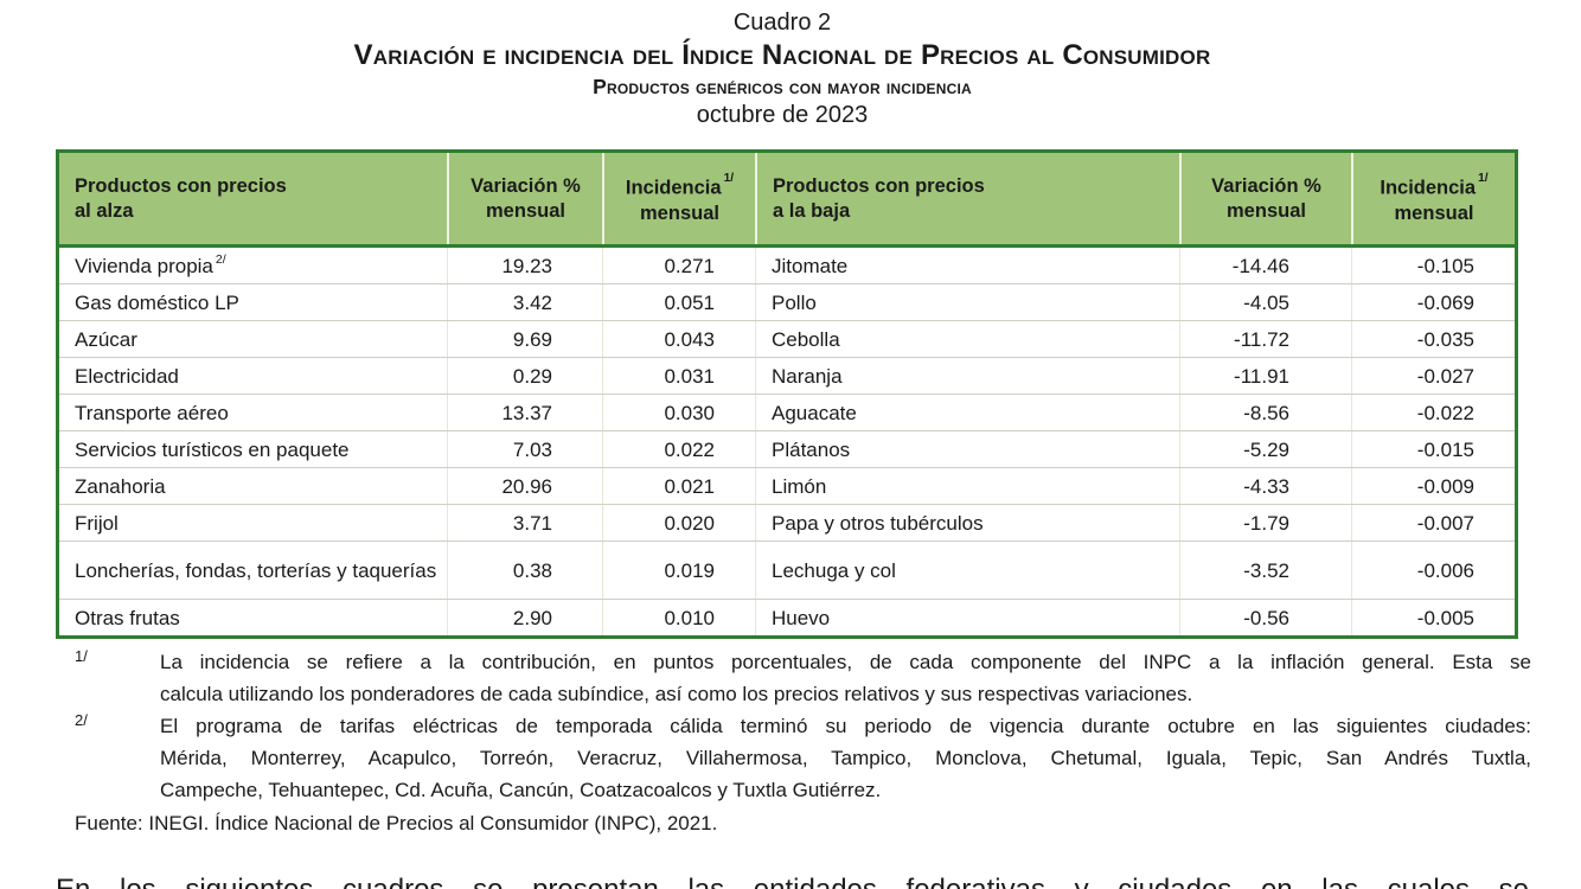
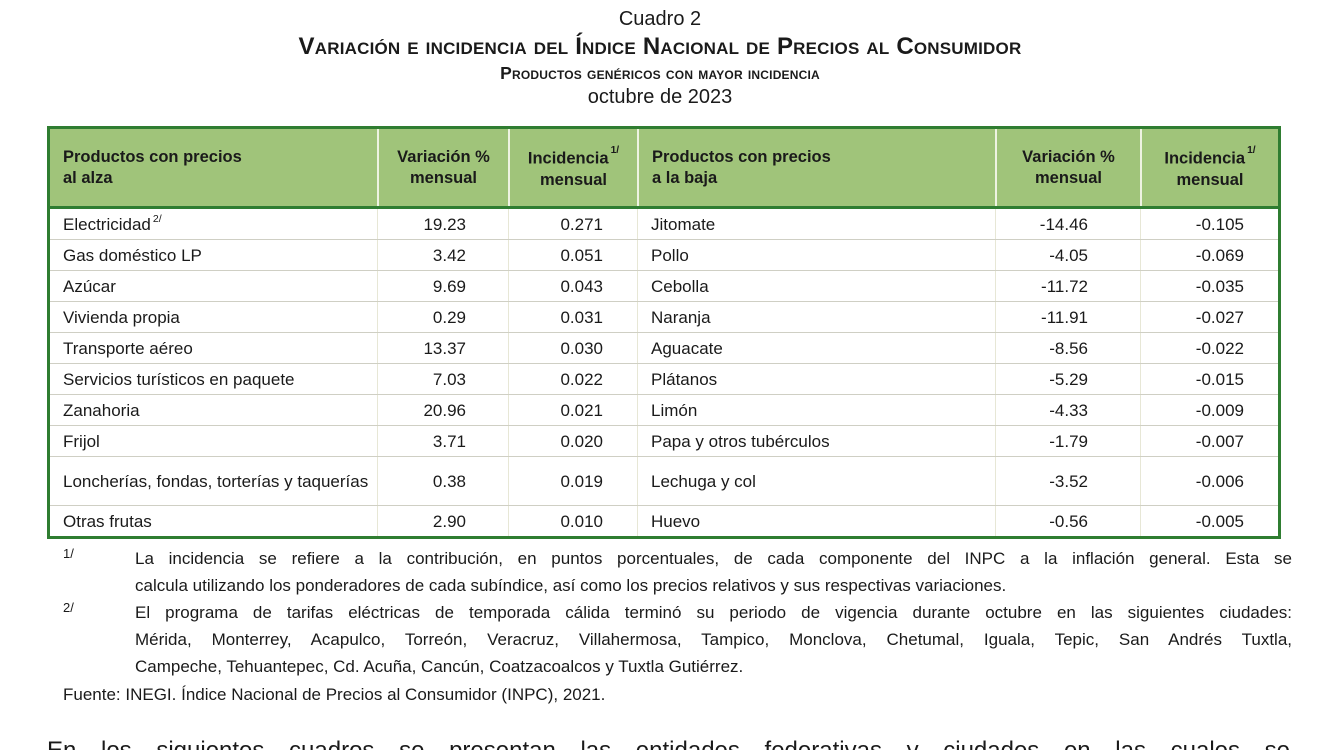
  Cuadro 2
  Variación e incidencia del Índice Nacional de Precios al Consumidor
  Productos genéricos con mayor incidencia
  octubre de 2023
  Productos con precios
  al alza
  Variación %
  mensual
  Incidencia 1/
  mensual
  Productos con precios
  a la baja
  Variación %
  mensual
  Incidencia 1/
  mensual
- Vivienda propia
+ Electricidad
  2/
  19.23
  0.271
  Jitomate
  -14.46
  -0.105
  Gas doméstico LP
  3.42
  0.051
  Pollo
  -4.05
  -0.069
  Azúcar
  9.69
  0.043
  Cebolla
  -11.72
  -0.035
- Electricidad
+ Vivienda propia
  0.29
  0.031
  Naranja
  -11.91
  -0.027
  Transporte aéreo
  13.37
  0.030
  Aguacate
  -8.56
  -0.022
  Servicios turísticos en paquete
  7.03
  0.022
  Plátanos
  -5.29
  -0.015
  Zanahoria
  20.96
  0.021
  Limón
  -4.33
  -0.009
  Frijol
  3.71
  0.020
  Papa y otros tubérculos
  -1.79
  -0.007
  Loncherías, fondas, torterías y taquerías
  0.38
  0.019
  Lechuga y col
  -3.52
  -0.006
  Otras frutas
  2.90
  0.010
  Huevo
  -0.56
  -0.005
  1/
  La incidencia se refiere a la contribución, en puntos porcentuales, de cada componente del INPC a la inflación general. Esta se
  calcula utilizando los ponderadores de cada subíndice, así como los precios relativos y sus respectivas variaciones.
  2/
  El programa de tarifas eléctricas de temporada cálida terminó su periodo de vigencia durante octubre en las siguientes ciudades:
  Mérida, Monterrey, Acapulco, Torreón, Veracruz, Villahermosa, Tampico, Monclova, Chetumal, Iguala, Tepic, San Andrés Tuxtla,
  Campeche, Tehuantepec, Cd. Acuña, Cancún, Coatzacoalcos y Tuxtla Gutiérrez.
  Fuente: INEGI. Índice Nacional de Precios al Consumidor (INPC), 2021.
